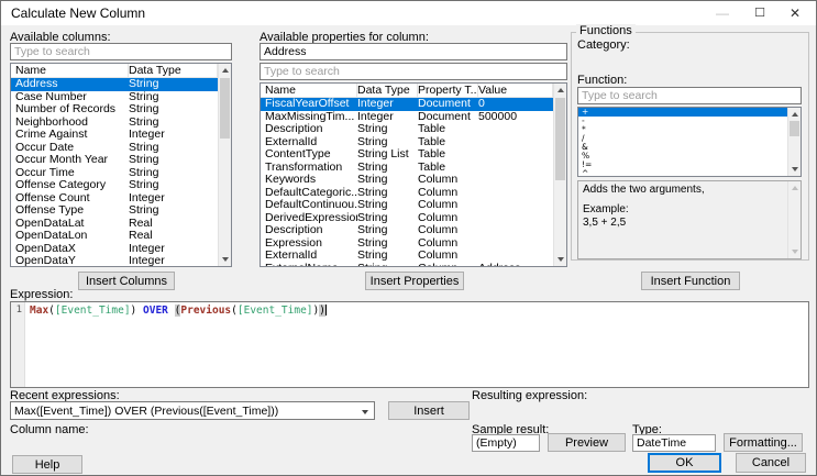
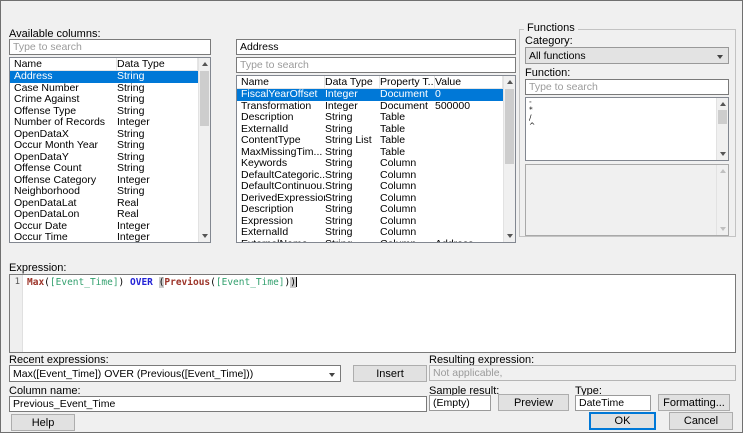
- Calculate New Column
- —
- ☐
- ✕
  Available columns:
  Type to search
  Name
  Data Type
  Address
  String
  Case Number
  String
- Number of Records
+ Crime Against
  String
- Neighborhood
+ Offense Type
  String
- Crime Against
+ Number of Records
  Integer
- Occur Date
+ OpenDataX
  String
  Occur Month Year
  String
- Occur Time
+ OpenDataY
  String
- Offense Category
+ Offense Count
  String
- Offense Count
+ Offense Category
  Integer
- Offense Type
+ Neighborhood
  String
  OpenDataLat
  Real
  OpenDataLon
  Real
- OpenDataX
+ Occur Date
  Integer
- OpenDataY
+ Occur Time
  Integer
- Insert Columns
- Available properties for column:
  Address
  Type to search
  Name
  Data Type
  Property T...
  Value
  FiscalYearOffset
  Integer
  Document
  0
- MaxMissingTim...
+ Transformation
  Integer
  Document
  500000
  Description
  String
  Table
  ExternalId
  String
  Table
  ContentType
  String List
  Table
- Transformation
+ MaxMissingTim...
  String
  Table
  Keywords
  String
  Column
  DefaultCategoric..
  String
  Column
  DefaultContinuou.
  String
  Column
  DerivedExpressio
  String
  Column
  Description
  String
  Column
  Expression
  String
  Column
  ExternalId
  String
  Column
- Insert Properties
  Functions
  Category:
+ All functions
  Function:
  Type to search
- +
  -
  *
  /
- &
- %
- !=
  ^
- Adds the two arguments,
- Example:
- 3,5 + 2,5
- Insert Function
  Expression:
  1
  Max([Event_Time]) OVER (Previous([Event_Time]))
  Recent expressions:
  Max([Event_Time]) OVER (Previous([Event_Time]))
  Insert
  Column name:
+ Previous_Event_Time
  Help
  Resulting expression:
+ Not applicable,
  Sample result:
  (Empty)
  Preview
  Type:
  DateTime
  Formatting...
  OK
  Cancel
